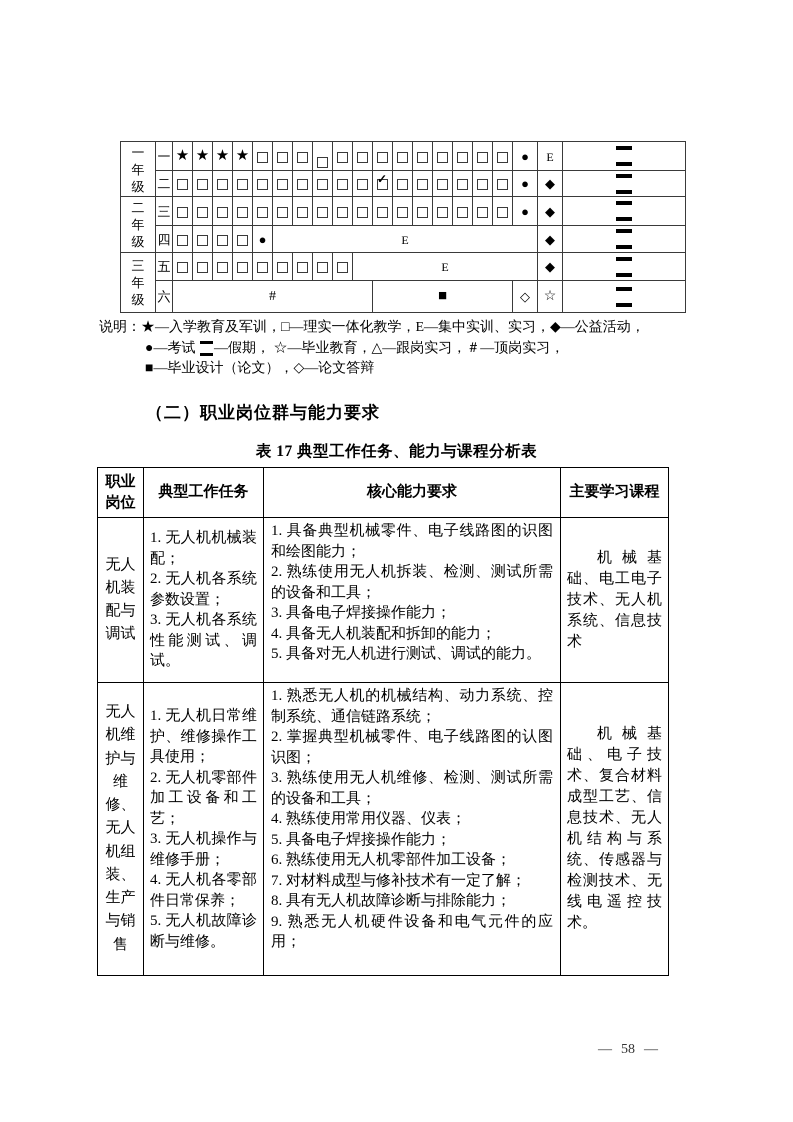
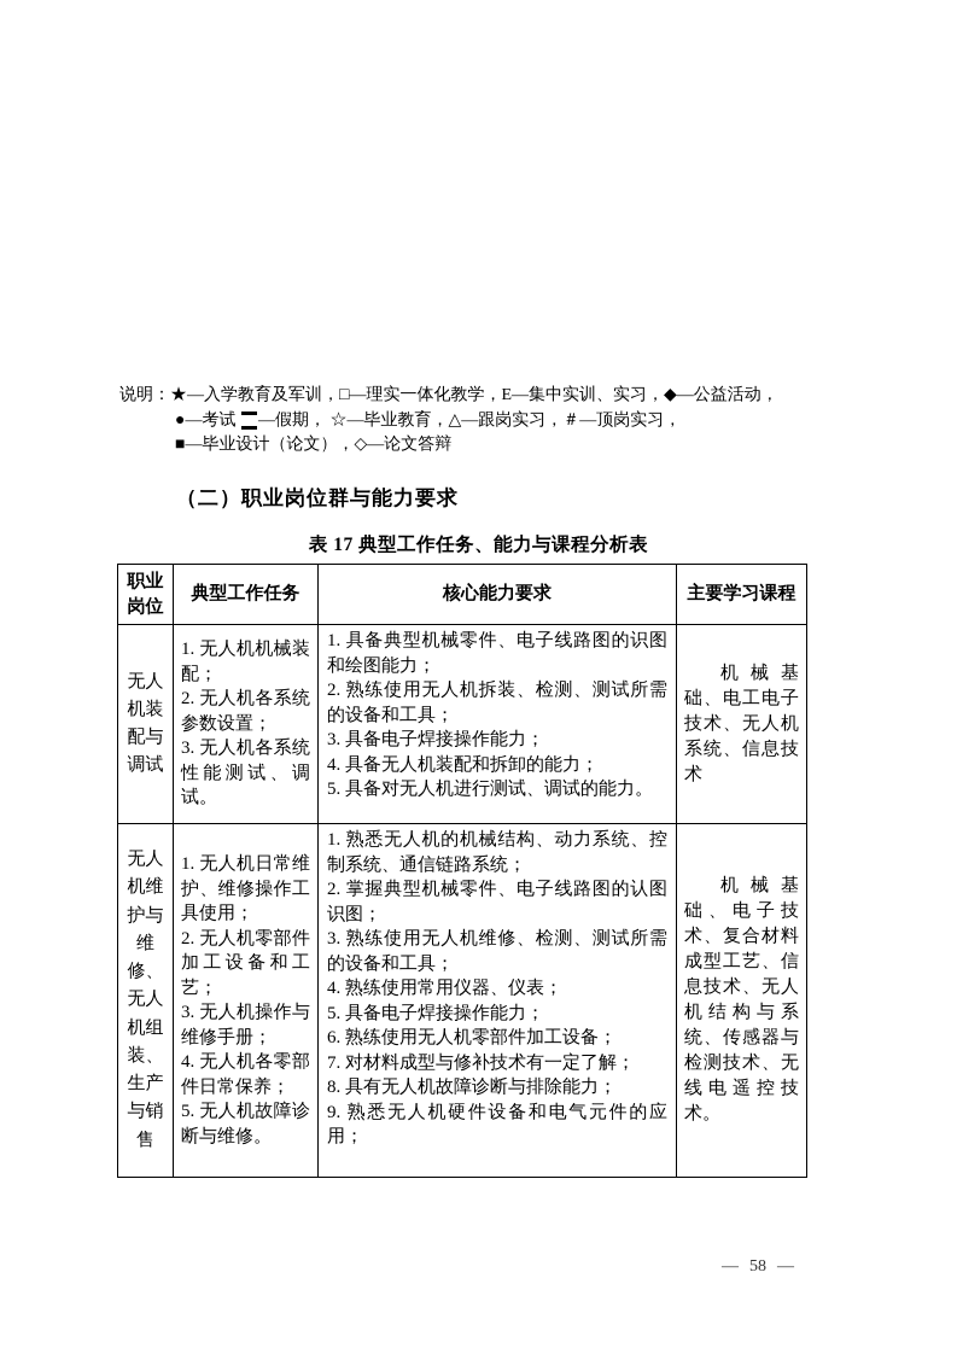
- 一 年 级	一	★	★	★	★														●	E
- 二											✓							●	◆
- 二 年 级	三																		●	◆
- 四					●	E	◆
- 三 年 级	五										E	◆
- 六	#	■	◇	☆
  说明：★—入学教育及军训，□—理实一体化教学，E—集中实训、实习，◆—公益活动，
  ●—考试 —假期， ☆—毕业教育，△—跟岗实习，＃—顶岗实习，
  ■—毕业设计（论文），◇—论文答辩
  （二）职业岗位群与能力要求
  表 17 典型工作任务、能力与课程分析表
  职业岗位	典型工作任务	核心能力要求	主要学习课程
  无人机装配与调试	1. 无人机机械装配； 2. 无人机各系统参数设置； 3. 无人机各系统性能测试、调试。	1. 具备典型机械零件、电子线路图的识图和绘图能力； 2. 熟练使用无人机拆装、检测、测试所需的设备和工具； 3. 具备电子焊接操作能力； 4. 具备无人机装配和拆卸的能力； 5. 具备对无人机进行测试、调试的能力。	机械基础、电工电子技术、无人机系统、信息技术
  无人机维护与维修、无人机组装、生产与销售	1. 无人机日常维护、维修操作工具使用； 2. 无人机零部件加工设备和工艺； 3. 无人机操作与维修手册； 4. 无人机各零部件日常保养； 5. 无人机故障诊断与维修。	1. 熟悉无人机的机械结构、动力系统、控制系统、通信链路系统； 2. 掌握典型机械零件、电子线路图的认图识图； 3. 熟练使用无人机维修、检测、测试所需的设备和工具； 4. 熟练使用常用仪器、仪表； 5. 具备电子焊接操作能力； 6. 熟练使用无人机零部件加工设备； 7. 对材料成型与修补技术有一定了解； 8. 具有无人机故障诊断与排除能力； 9. 熟悉无人机硬件设备和电气元件的应用；	机械基础、电子技术、复合材料成型工艺、信息技术、无人机结构与系统、传感器与检测技术、无线电遥控技术。
  —
  58
  —
